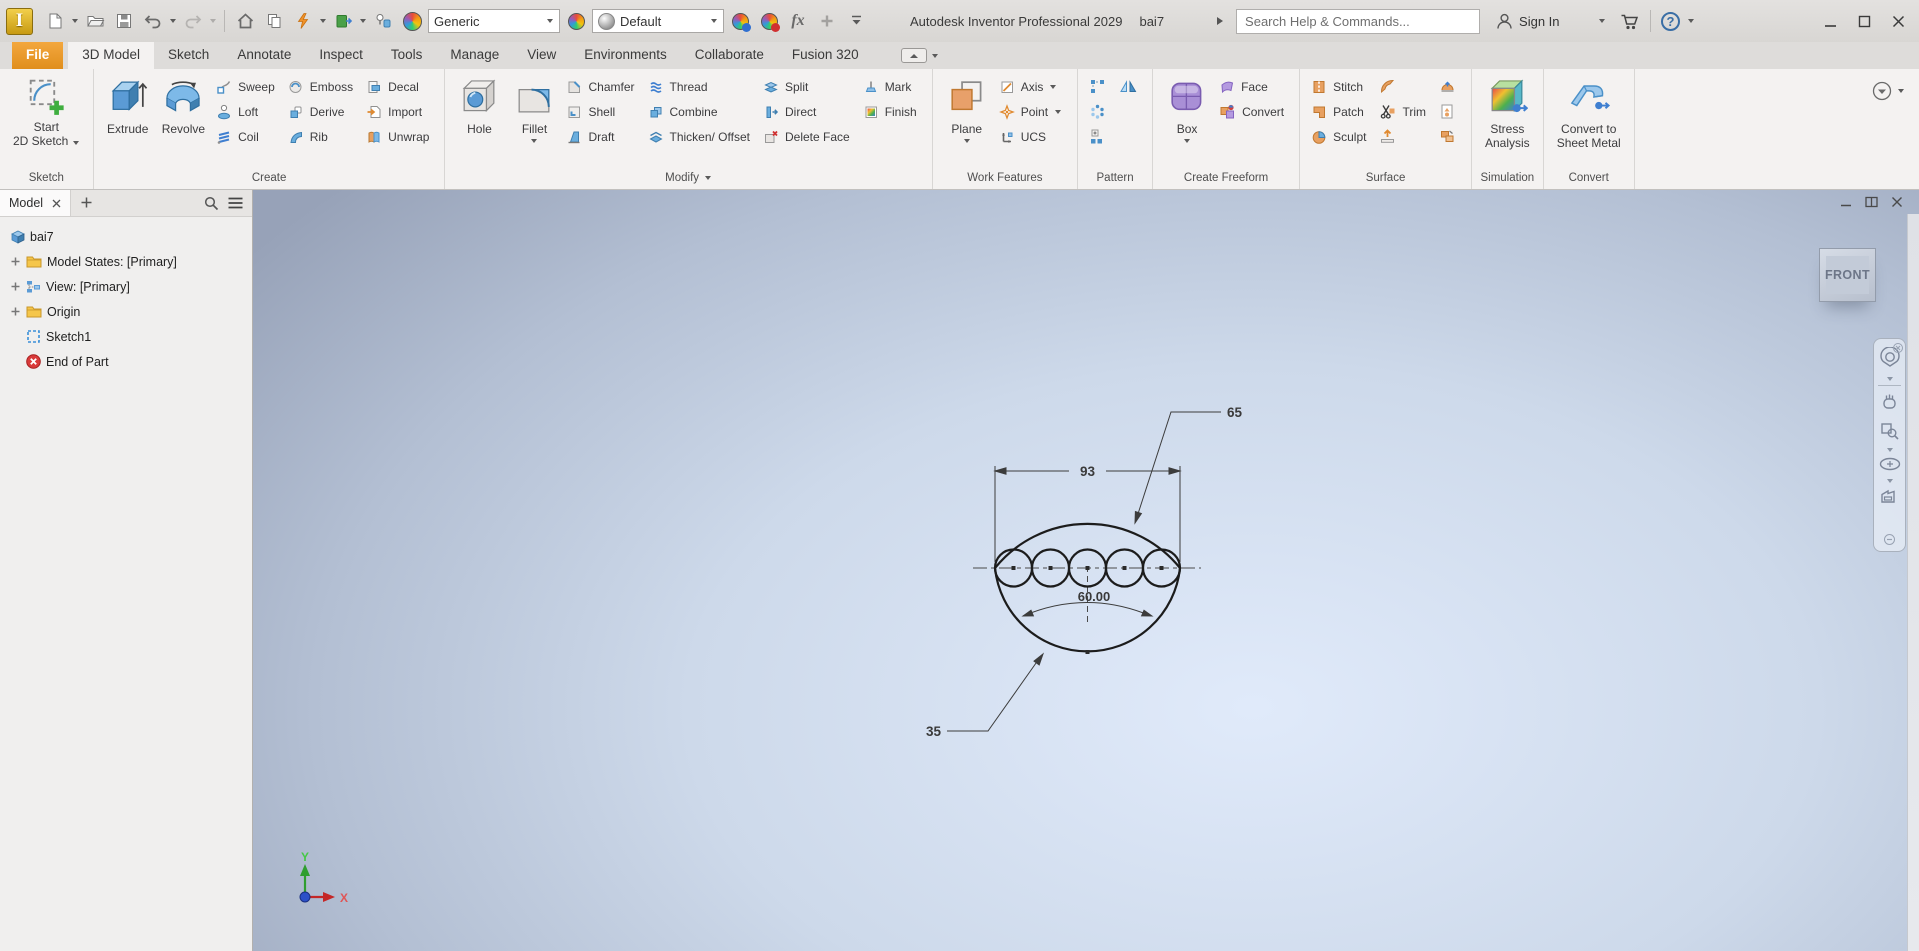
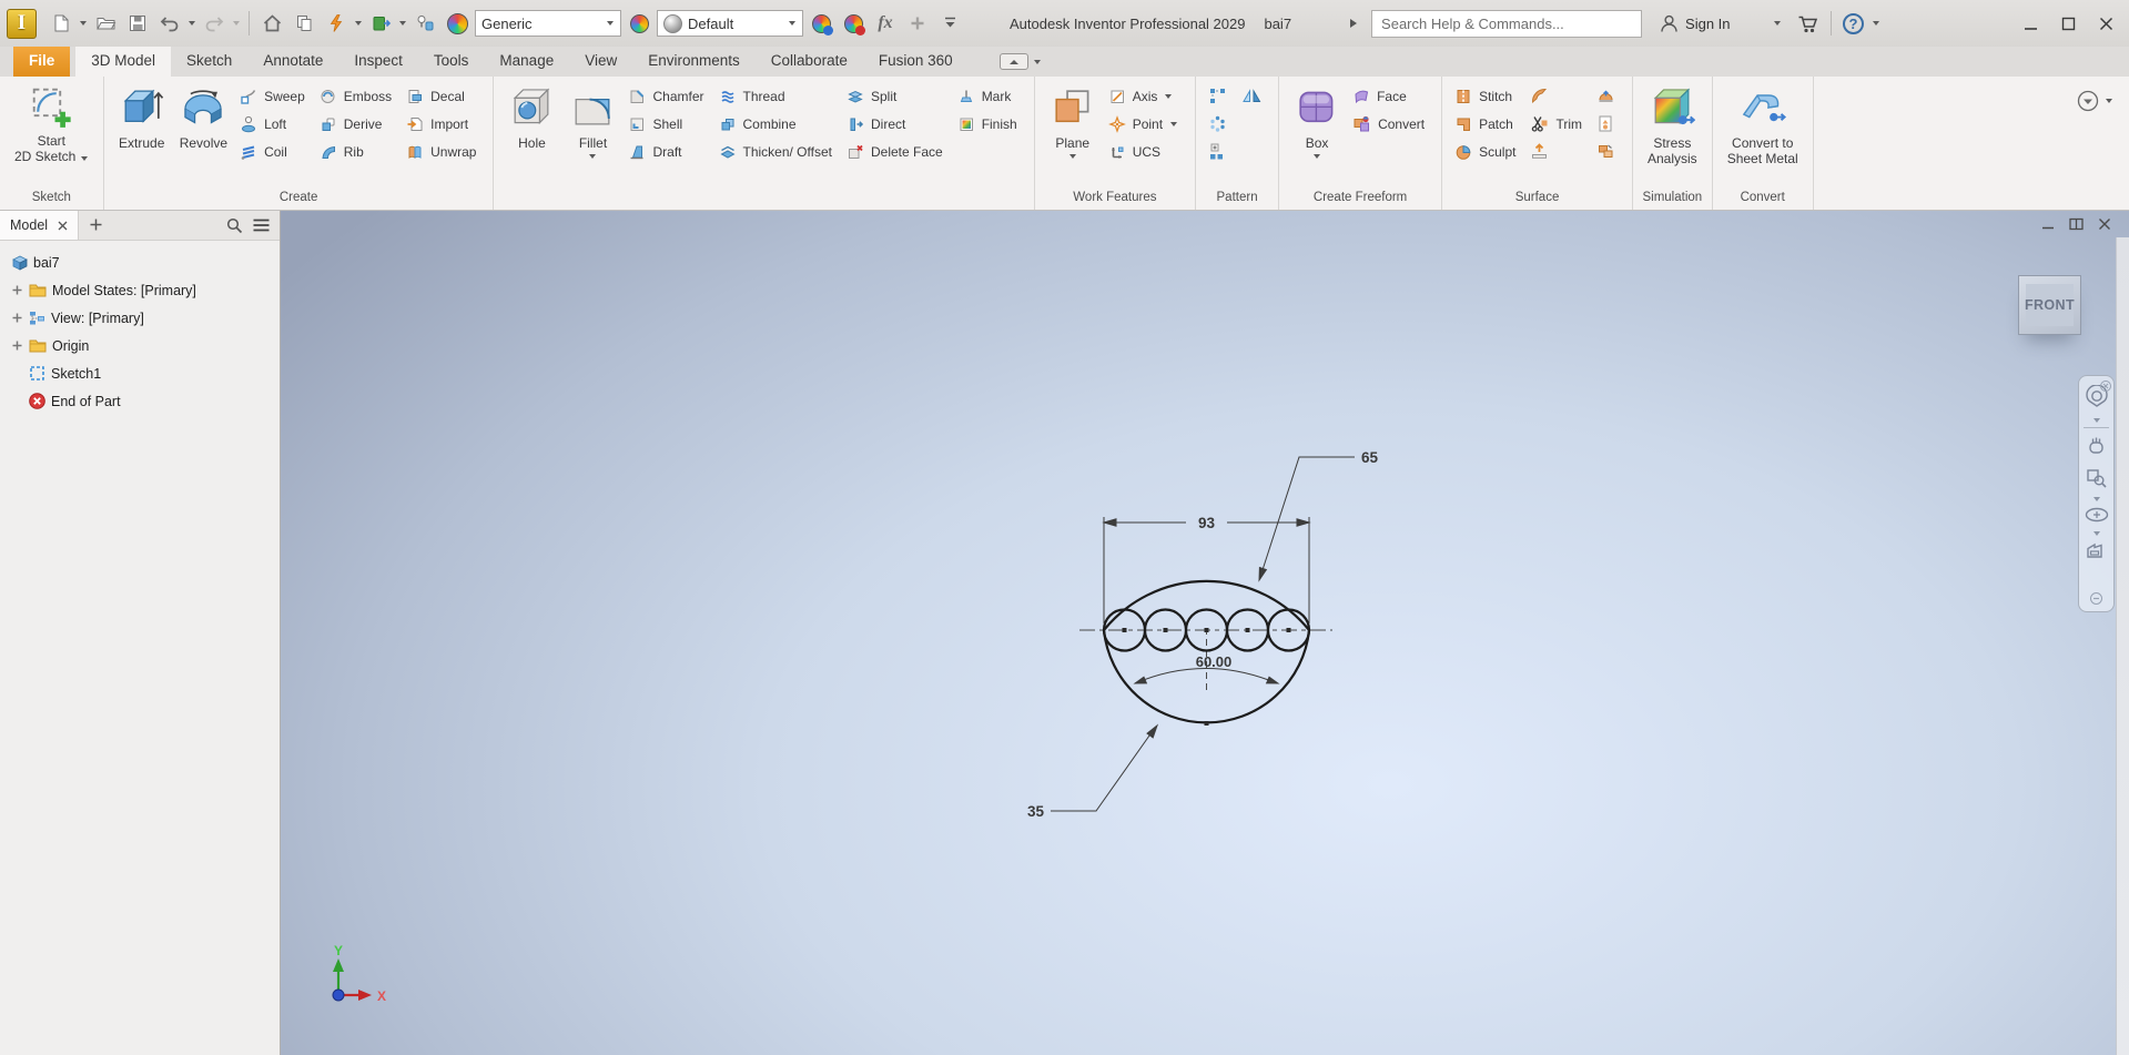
  I
  Generic
  Default
  fx
  Autodesk Inventor Professional 2029
  bai7
  Search Help & Commands...
  Sign In
  ?
  File
  3D Model
  Sketch
  Annotate
  Inspect
  Tools
  Manage
  View
  Environments
  Collaborate
- Fusion 320
+ Fusion 360
  Start
  2D Sketch
  Sketch
  Extrude
  Revolve
  Sweep
  Loft
  Coil
  Emboss
  Derive
  Rib
  Decal
  Import
  Unwrap
  Create
  Hole
  Fillet
  Chamfer
  Shell
  Draft
  Thread
  Combine
  Thicken/ Offset
  Split
  Direct
  Delete Face
  Mark
  Finish
- Modify
  Plane
  Axis
  Point
  UCS
  Work Features
  Pattern
  Box
  Face
  Convert
  Create Freeform
  Stitch
  Patch
  Sculpt
  Trim
  Surface
  Stress
  Analysis
  Simulation
  Convert to
  Sheet Metal
  Convert
  Model
  bai7
  Model States: [Primary]
  View: [Primary]
  Origin
  Sketch1
  End of Part
  93
  65
  35
  60.00
  Y
  X
  FRONT
